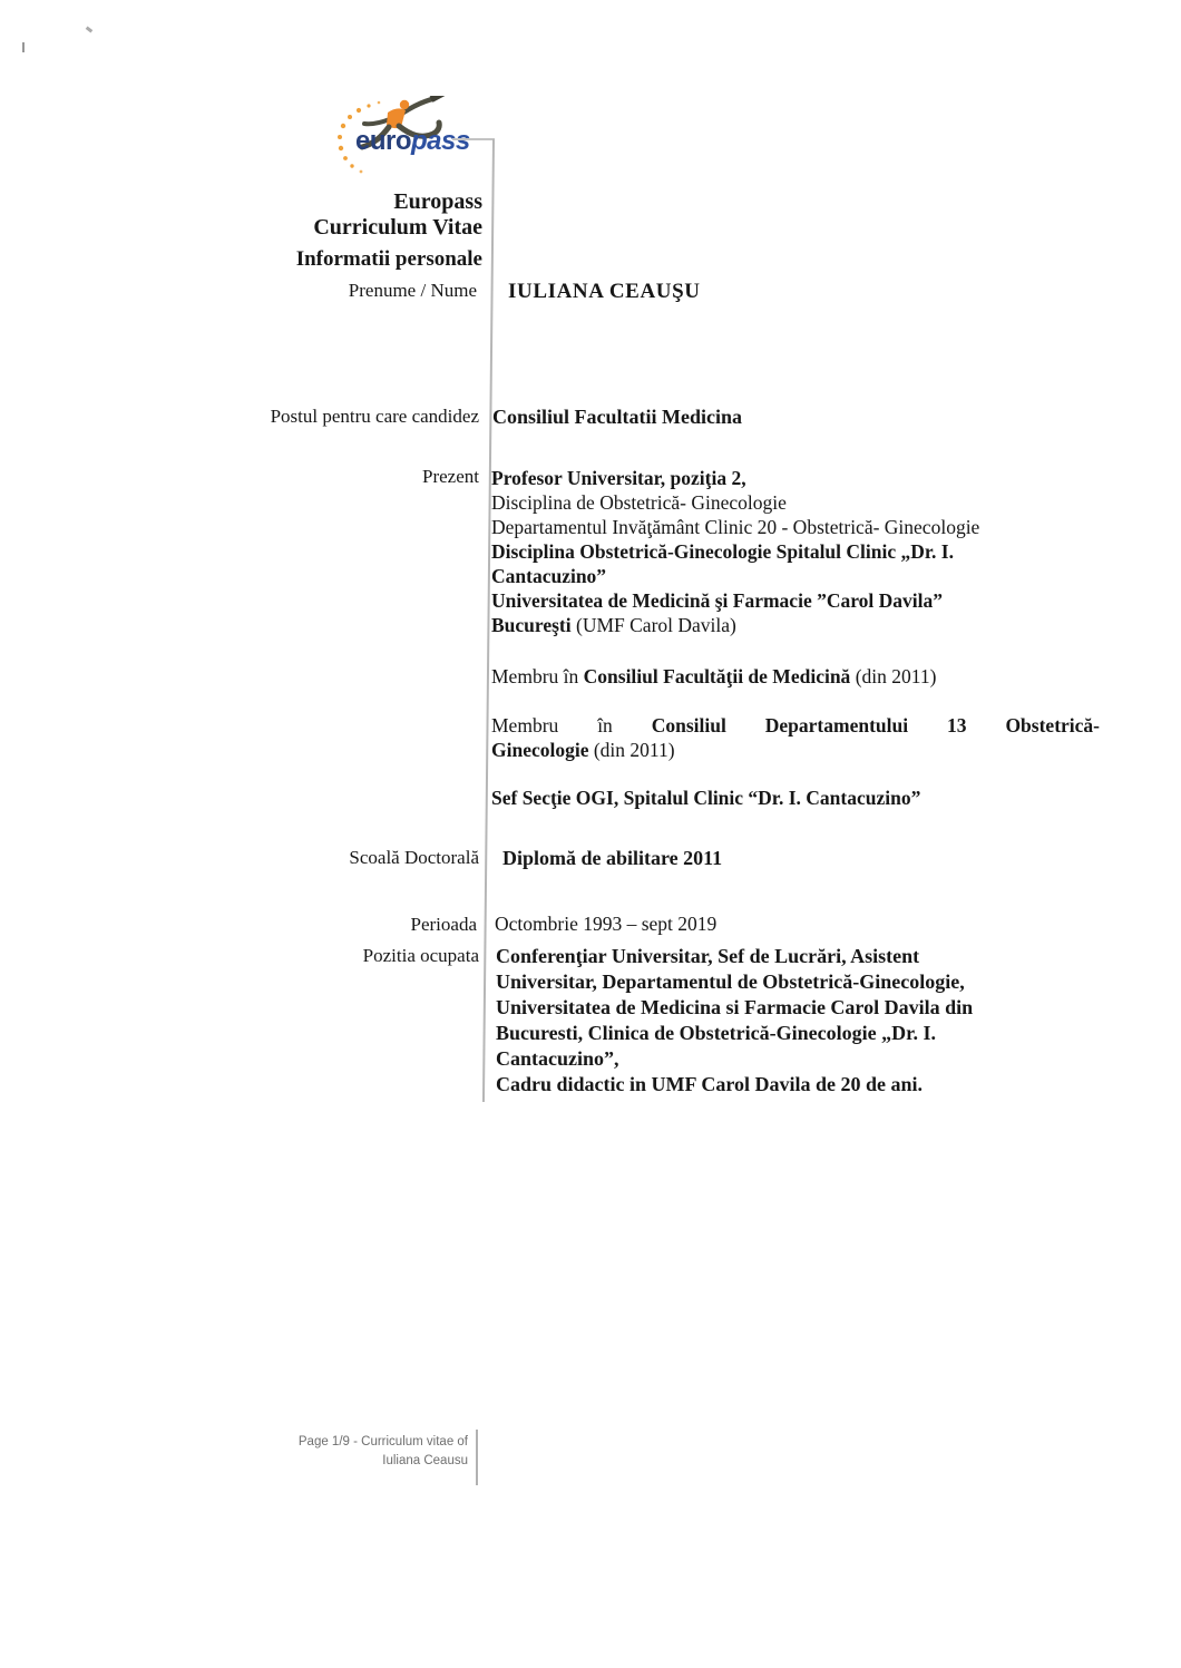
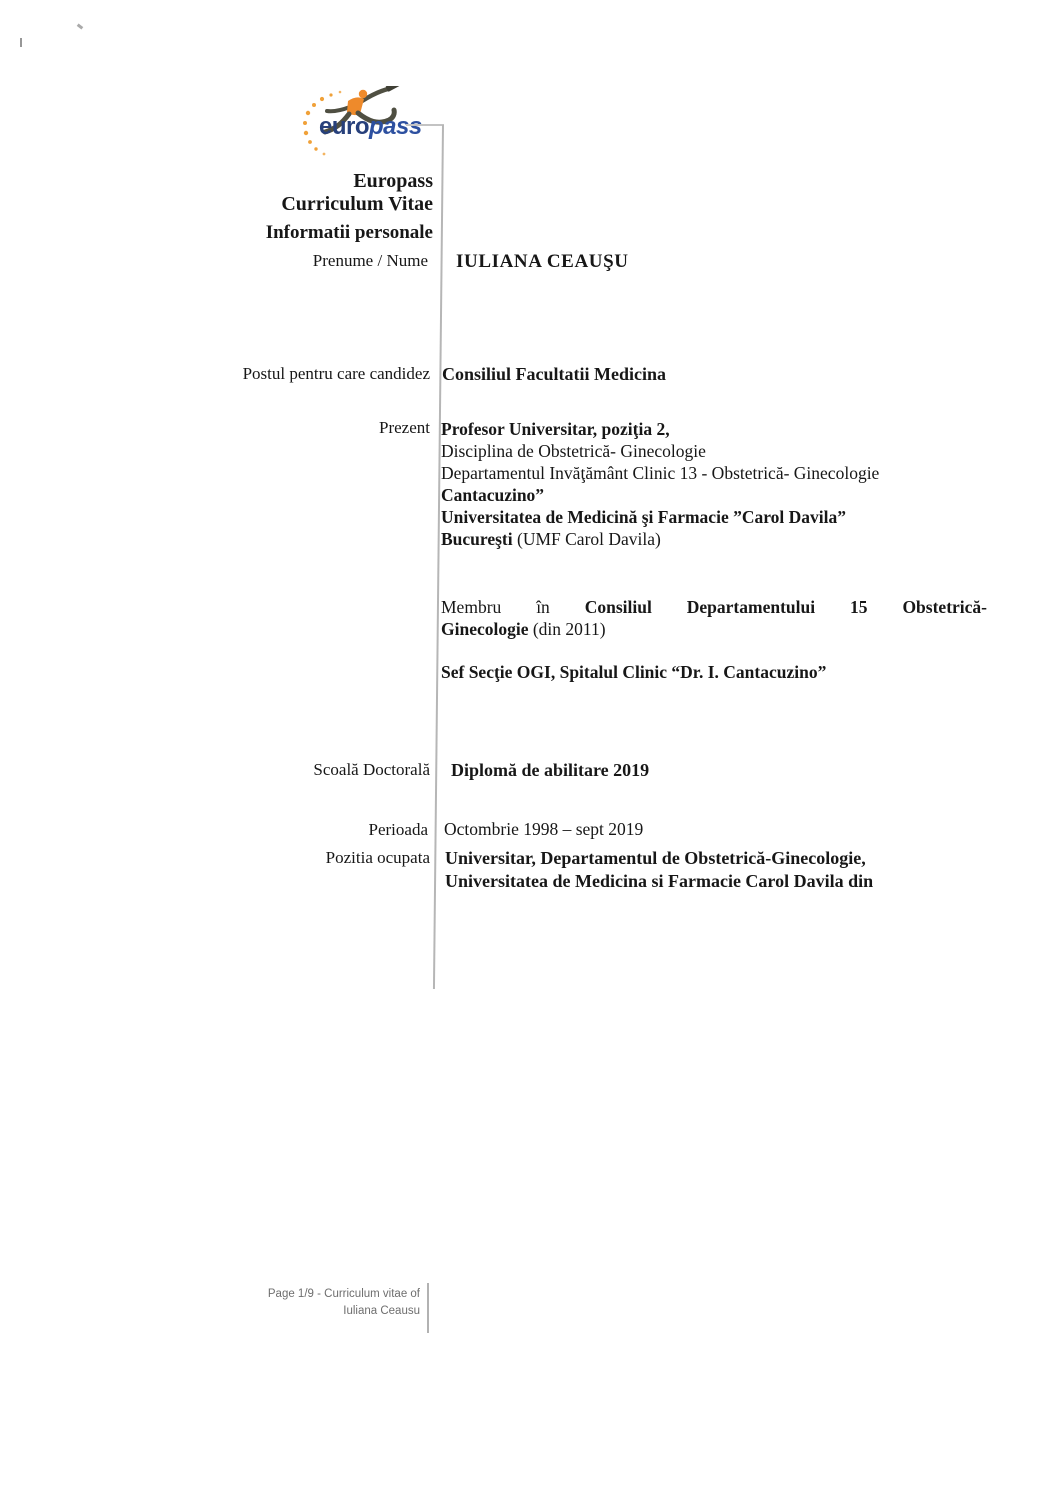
  europass
  Europass
  Curriculum Vitae
  Informatii personale
  Prenume / Nume
  IULIANA CEAUŞU
  Postul pentru care candidez
  Consiliul Facultatii Medicina
  Prezent
  Profesor Universitar, poziţia 2,
  Disciplina de Obstetrică- Ginecologie
- Departamentul Invăţământ Clinic 20 - Obstetrică- Ginecologie
+ Departamentul Invăţământ Clinic 13 - Obstetrică- Ginecologie
- Disciplina Obstetrică-Ginecologie Spitalul Clinic „Dr. I.
  Cantacuzino”
  Universitatea de Medicină şi Farmacie ”Carol Davila”
  Bucureşti (UMF Carol Davila)
- Membru în Consiliul Facultăţii de Medicină (din 2011)
- Membru în Consiliul Departamentului 13 Obstetrică-
+ Membru în Consiliul Departamentului 15 Obstetrică-
  Ginecologie (din 2011)
  Sef Secţie OGI, Spitalul Clinic “Dr. I. Cantacuzino”
  Scoală Doctorală
- Diplomă de abilitare 2011
+ Diplomă de abilitare 2019
  Perioada
- Octombrie 1993 – sept 2019
+ Octombrie 1998 – sept 2019
  Pozitia ocupata
- Conferenţiar Universitar, Sef de Lucrări, Asistent
  Universitar, Departamentul de Obstetrică-Ginecologie,
  Universitatea de Medicina si Farmacie Carol Davila din
- Bucuresti, Clinica de Obstetrică-Ginecologie „Dr. I.
- Cantacuzino”,
- Cadru didactic in UMF Carol Davila de 20 de ani.
  Page 1/9 - Curriculum vitae of
  Iuliana Ceausu
